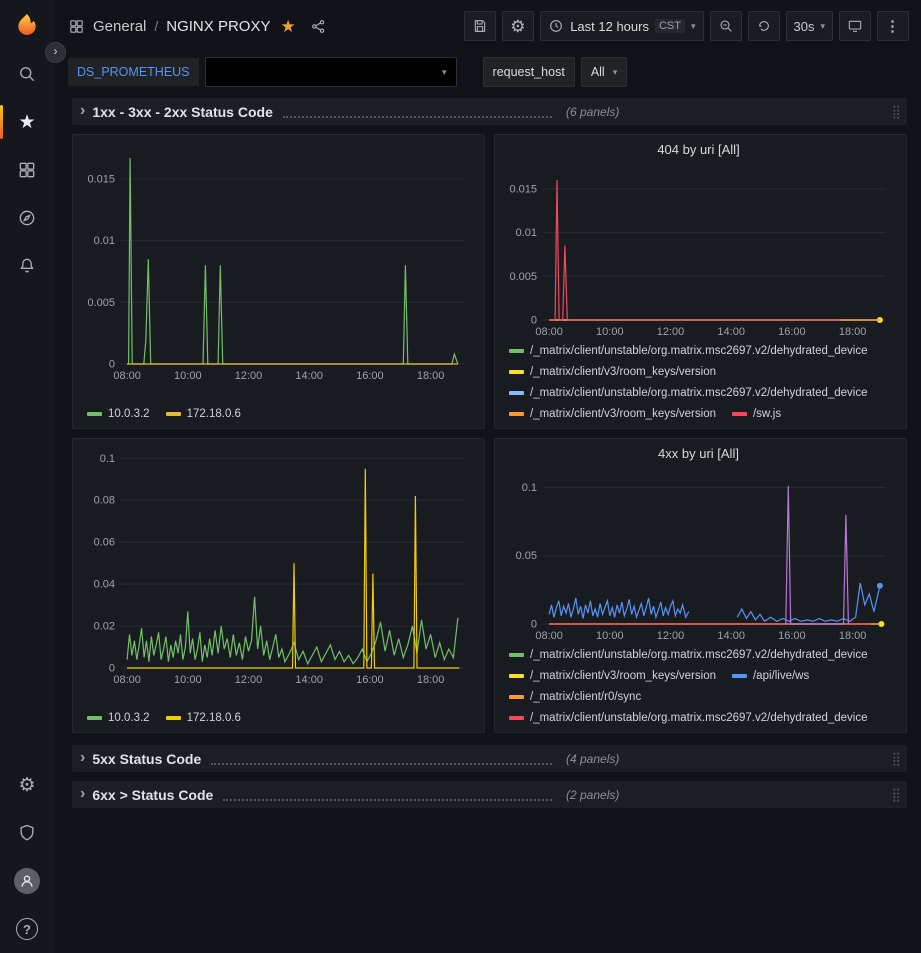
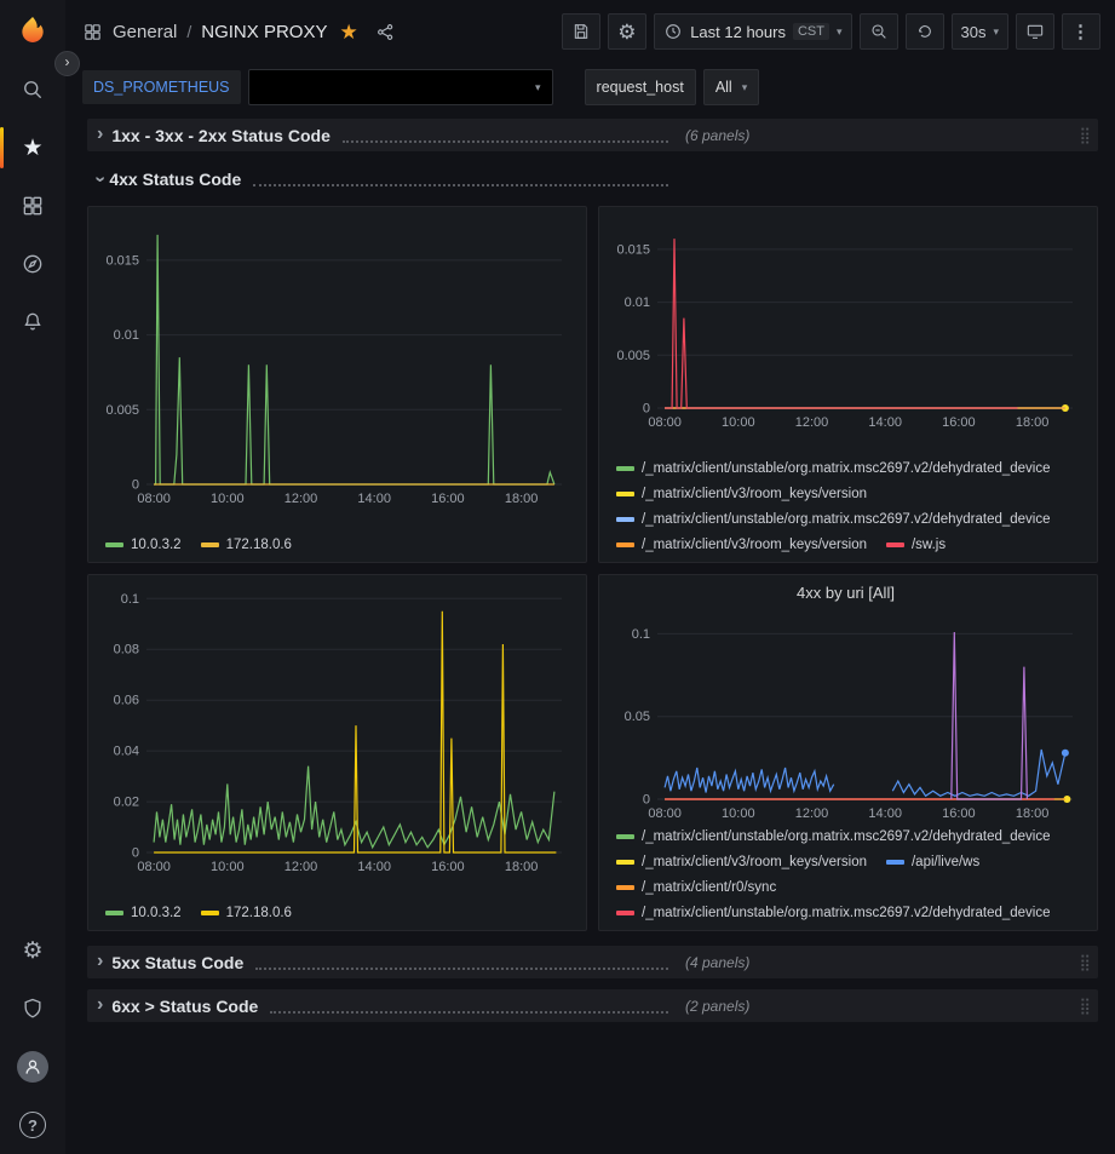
  ★
  ⚙
  ?
  ›
  General
  /
  NGINX PROXY
  ★
  ⚙
  Last 12 hours
  CST
  ▾
  30s
  ▾
  ⋮
  DS_PROMETHEUS
  ▾
  request_host
  All
  ▾
  ›
  1xx - 3xx - 2xx Status Code
  (6 panels)
  ⣿
+ 4xx Status Code
  0
  0.005
  0.01
  0.015
  08:00
  10:00
  12:00
  14:00
  16:00
  18:00
  10.0.3.2
  172.18.0.6
- 404 by uri [All]
  0
  0.005
  0.01
  0.015
  08:00
  10:00
  12:00
  14:00
  16:00
  18:00
  /_matrix/client/unstable/org.matrix.msc2697.v2/dehydrated_device
  /_matrix/client/v3/room_keys/version
  /_matrix/client/unstable/org.matrix.msc2697.v2/dehydrated_device
  /_matrix/client/v3/room_keys/version
  /sw.js
  0
  0.02
  0.04
  0.06
  0.08
  0.1
  08:00
  10:00
  12:00
  14:00
  16:00
  18:00
  10.0.3.2
  172.18.0.6
  4xx by uri [All]
  0
  0.05
  0.1
  08:00
  10:00
  12:00
  14:00
  16:00
  18:00
  /_matrix/client/unstable/org.matrix.msc2697.v2/dehydrated_device
  /_matrix/client/v3/room_keys/version
  /api/live/ws
  /_matrix/client/r0/sync
  /_matrix/client/unstable/org.matrix.msc2697.v2/dehydrated_device
  ›
  5xx Status Code
  (4 panels)
  ⣿
  ›
  6xx > Status Code
  (2 panels)
  ⣿
